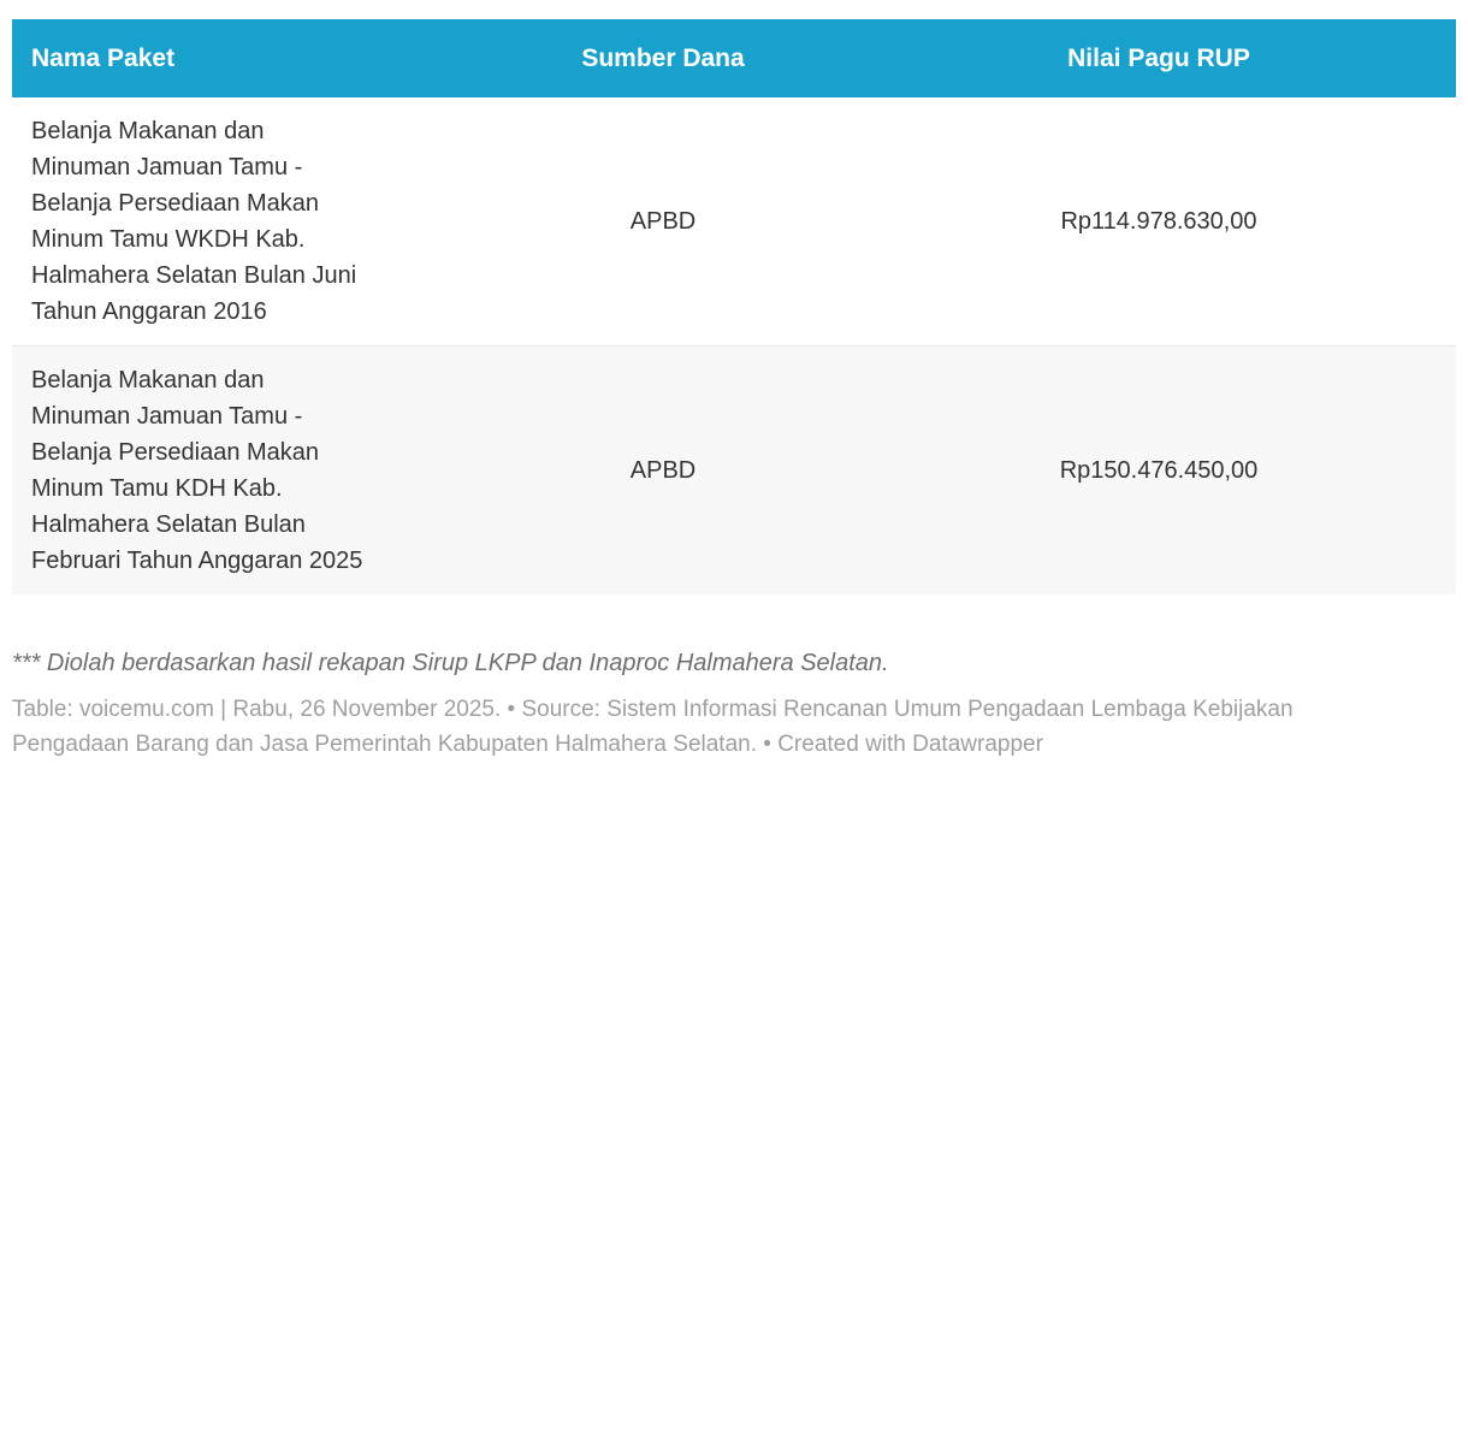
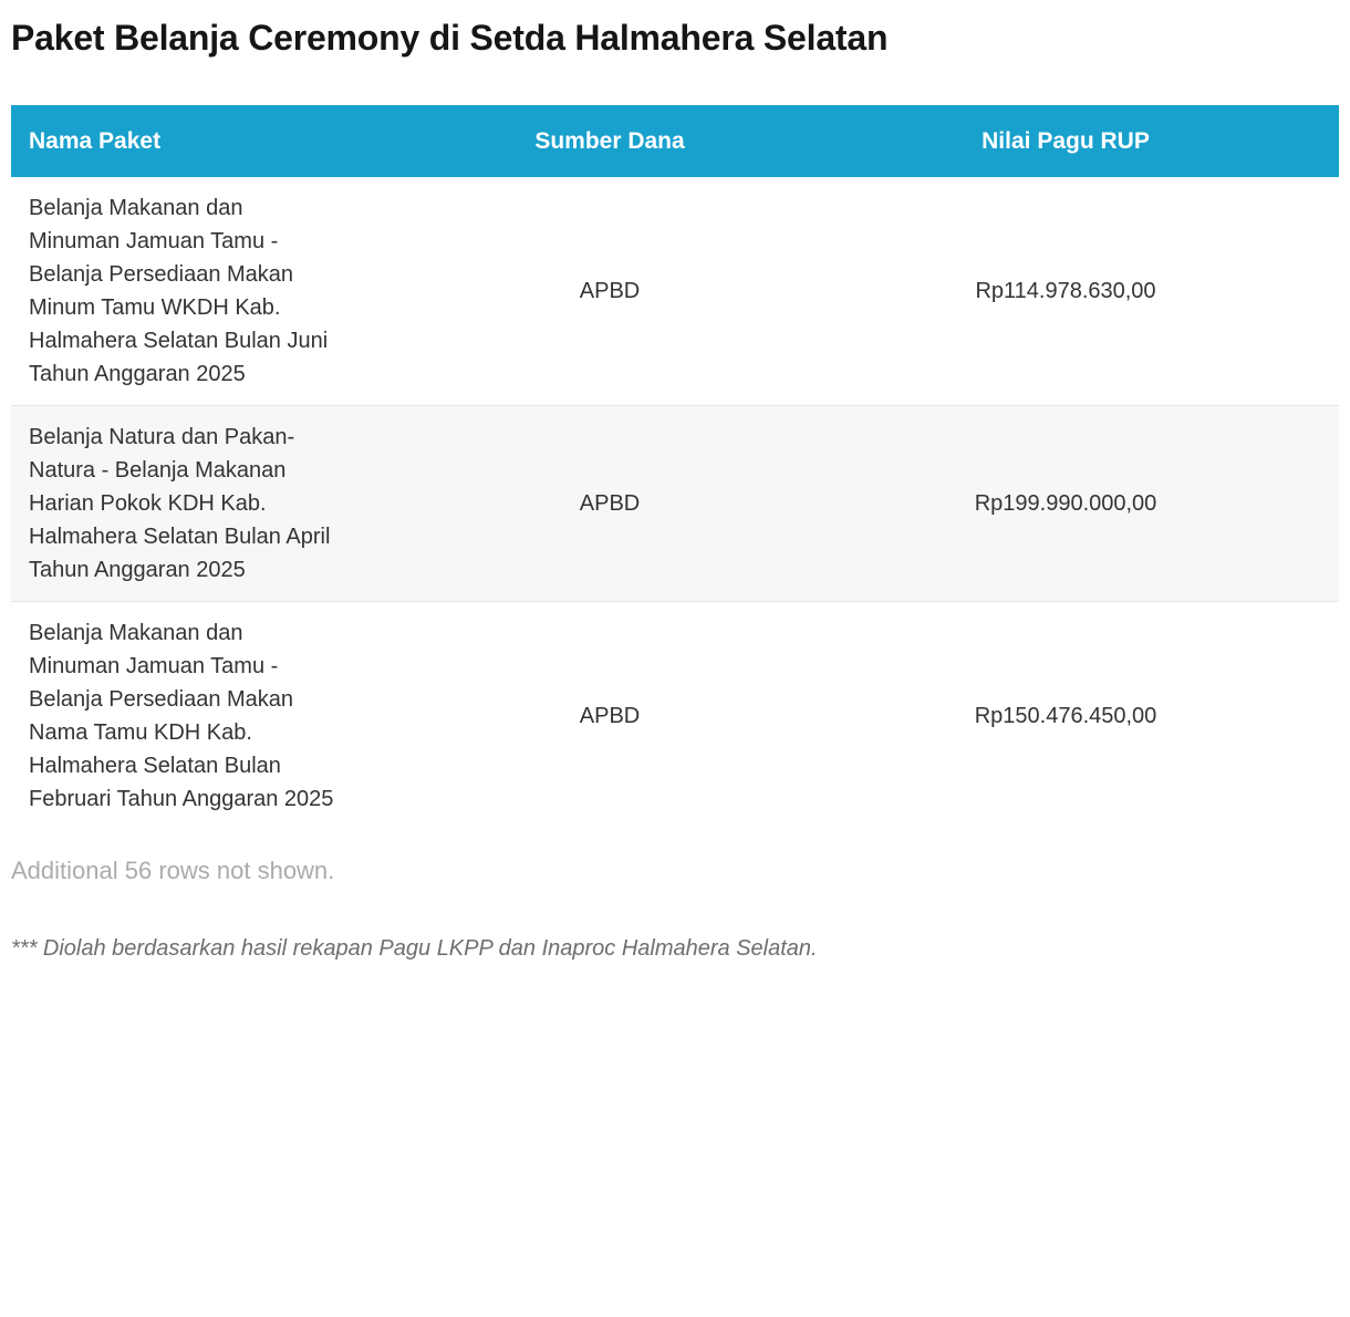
+ Paket Belanja Ceremony di Setda Halmahera Selatan
  Nama Paket	Sumber Dana	Nilai Pagu RUP
- Belanja Makanan dan Minuman Jamuan Tamu - Belanja Persediaan Makan Minum Tamu WKDH Kab. Halmahera Selatan Bulan Juni Tahun Anggaran 2016	APBD	Rp114.978.630,00
+ Belanja Makanan dan Minuman Jamuan Tamu - Belanja Persediaan Makan Minum Tamu WKDH Kab. Halmahera Selatan Bulan Juni Tahun Anggaran 2025	APBD	Rp114.978.630,00
+ Belanja Natura dan Pakan-Natura - Belanja Makanan Harian Pokok KDH Kab. Halmahera Selatan Bulan April Tahun Anggaran 2025	APBD	Rp199.990.000,00
- Belanja Makanan dan Minuman Jamuan Tamu - Belanja Persediaan Makan Minum Tamu KDH Kab. Halmahera Selatan Bulan Februari Tahun Anggaran 2025	APBD	Rp150.476.450,00
+ Belanja Makanan dan Minuman Jamuan Tamu - Belanja Persediaan Makan Nama Tamu KDH Kab. Halmahera Selatan Bulan Februari Tahun Anggaran 2025	APBD	Rp150.476.450,00
+ Additional 56 rows not shown.
- *** Diolah berdasarkan hasil rekapan Sirup LKPP dan Inaproc Halmahera Selatan.
+ *** Diolah berdasarkan hasil rekapan Pagu LKPP dan Inaproc Halmahera Selatan.
- Table: voicemu.com | Rabu, 26 November 2025. • Source: Sistem Informasi Rencanan Umum Pengadaan Lembaga Kebijakan Pengadaan Barang dan Jasa Pemerintah Kabupaten Halmahera Selatan. • Created with Datawrapper
